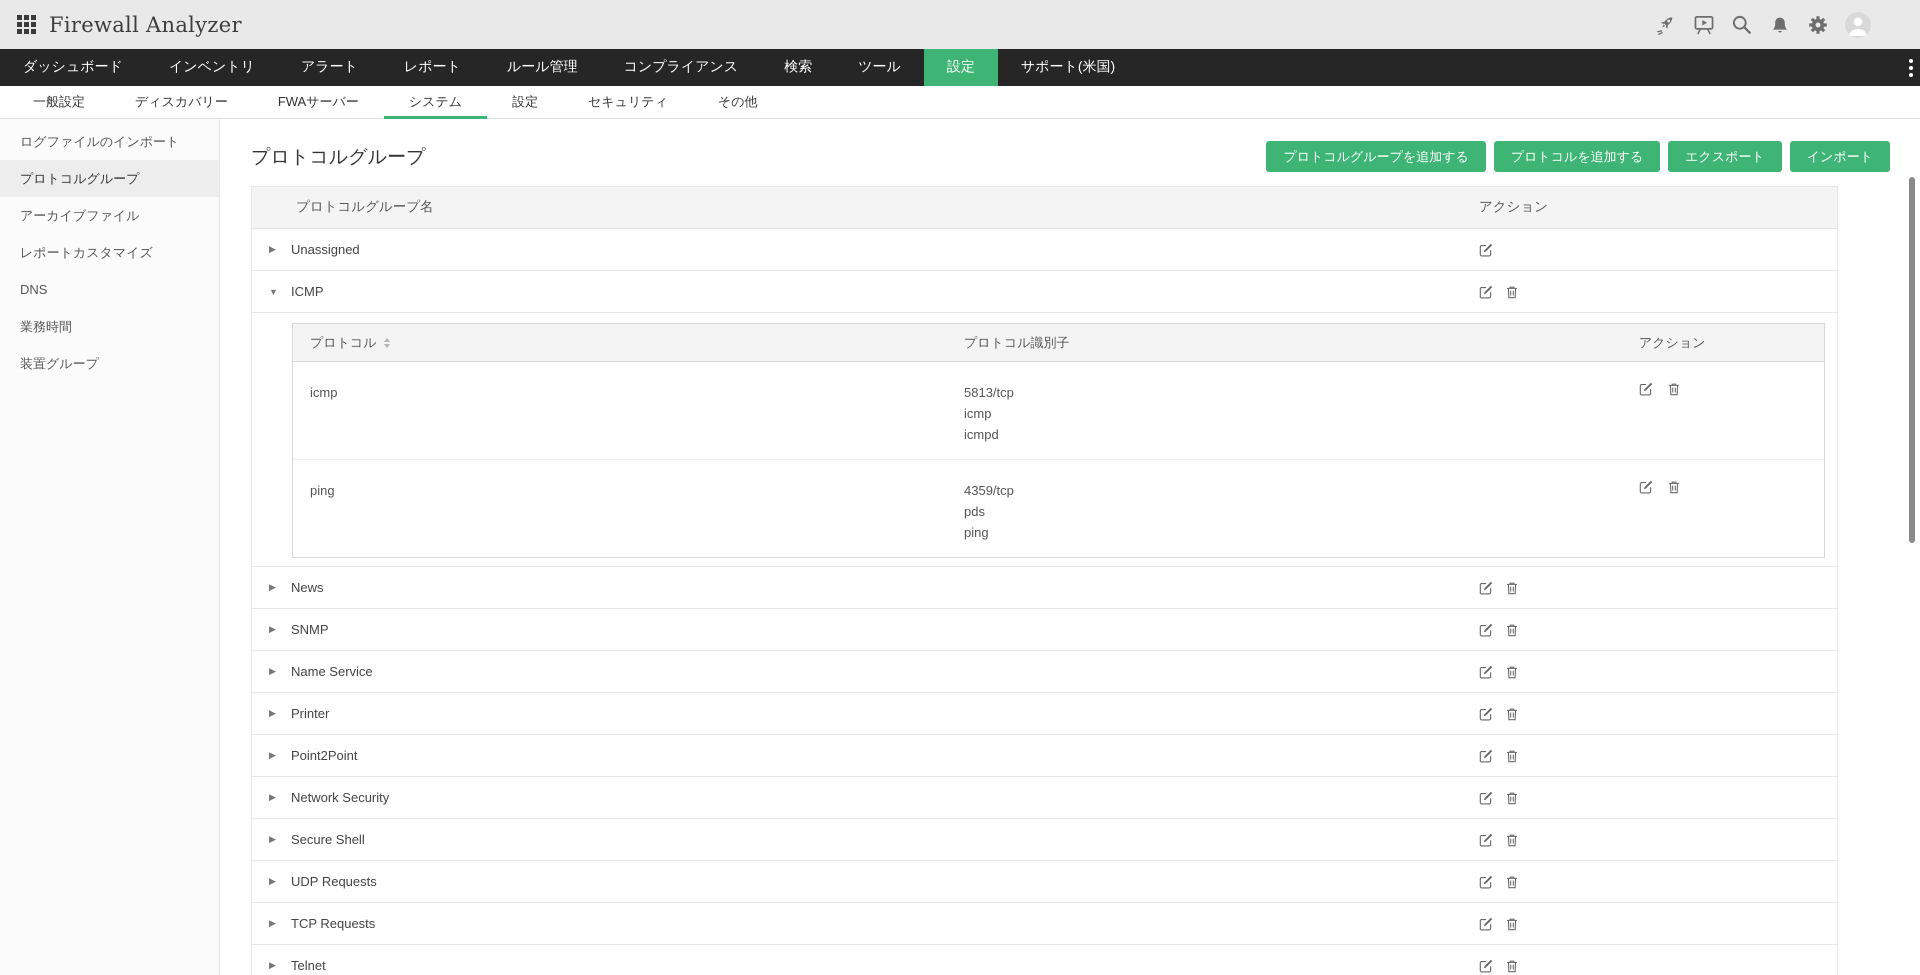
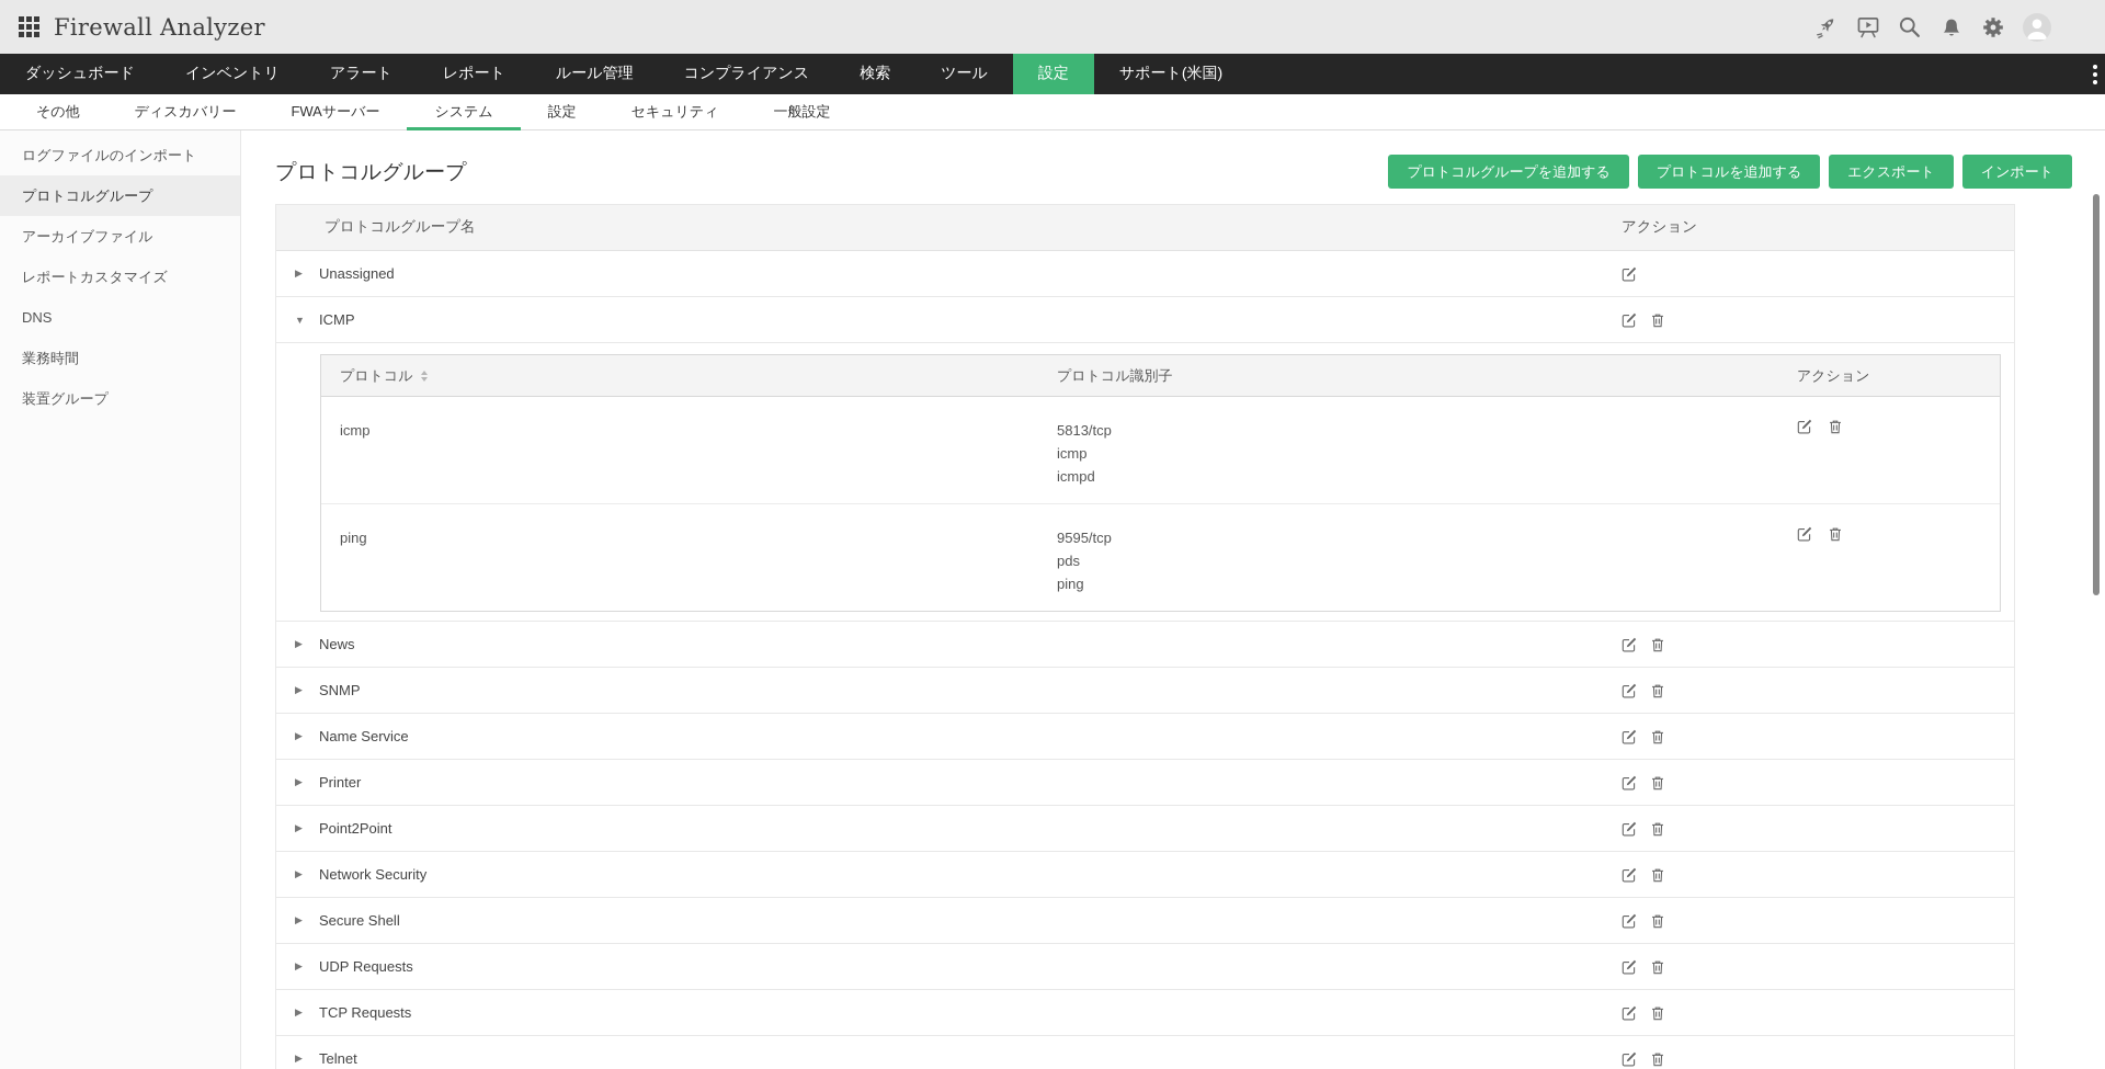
  Firewall Analyzer
  ダッシュボード
  インベントリ
  アラート
  レポート
  ルール管理
  コンプライアンス
  検索
  ツール
  設定
  サポート(米国)
- 一般設定
+ その他
  ディスカバリー
  FWAサーバー
  システム
  設定
  セキュリティ
- その他
+ 一般設定
  ログファイルのインポート
  プロトコルグループ
  アーカイブファイル
  レポートカスタマイズ
  DNS
  業務時間
  装置グループ
  プロトコルグループ
  プロトコルグループを追加する
  プロトコルを追加する
  エクスポート
  インポート
  プロトコルグループ名
  アクション
  ▶
  Unassigned
  ▼
  ICMP
  プロトコル
  プロトコル識別子
  アクション
  icmp
  5813/tcp
  icmp
  icmpd
  ping
- 4359/tcp
+ 9595/tcp
  pds
  ping
  ▶
  News
  ▶
  SNMP
  ▶
  Name Service
  ▶
  Printer
  ▶
  Point2Point
  ▶
  Network Security
  ▶
  Secure Shell
  ▶
  UDP Requests
  ▶
  TCP Requests
  ▶
  Telnet
